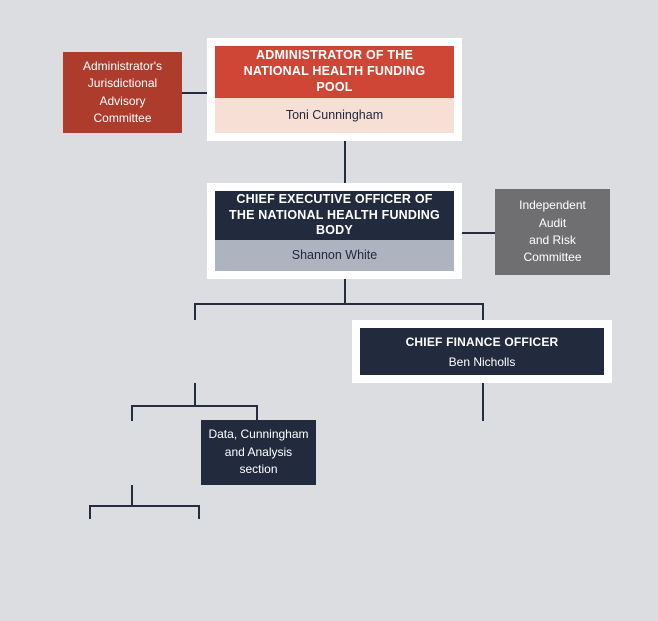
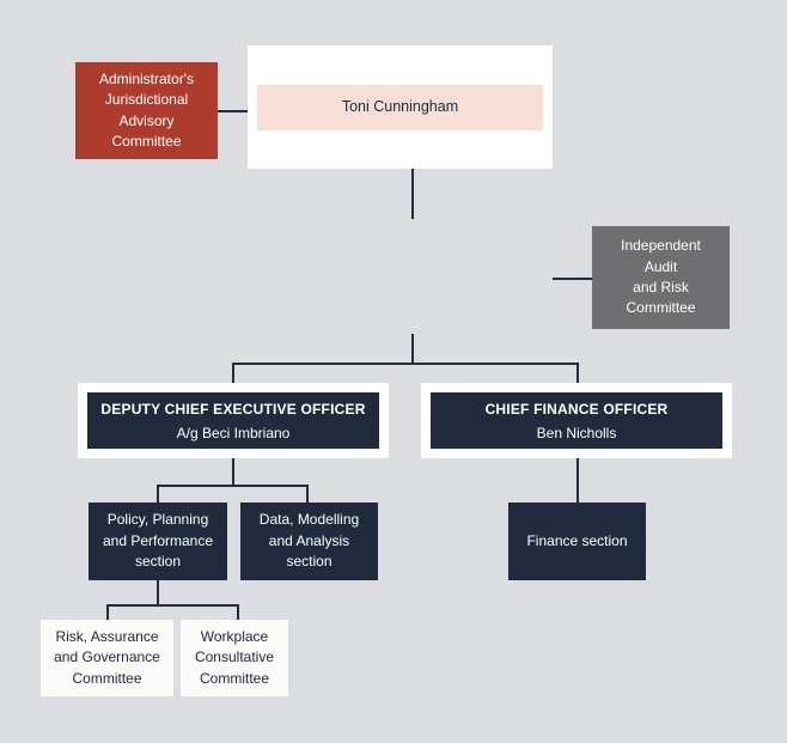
  Administrator's
  Jurisdictional
  Advisory
  Committee
- ADMINISTRATOR OF THE NATIONAL HEALTH FUNDING POOL
  Toni Cunningham
- CHIEF EXECUTIVE OFFICER OF THE NATIONAL HEALTH FUNDING BODY
- Shannon White
  Independent
  Audit
  and Risk
  Committee
+ DEPUTY CHIEF EXECUTIVE OFFICER
+ A/g Beci Imbriano
  CHIEF FINANCE OFFICER
  Ben Nicholls
+ Policy, Planning and Performance section
- Data, Cunningham and Analysis section
+ Data, Modelling and Analysis section
+ Finance section
+ Risk, Assurance and Governance Committee
+ Workplace Consultative Committee
